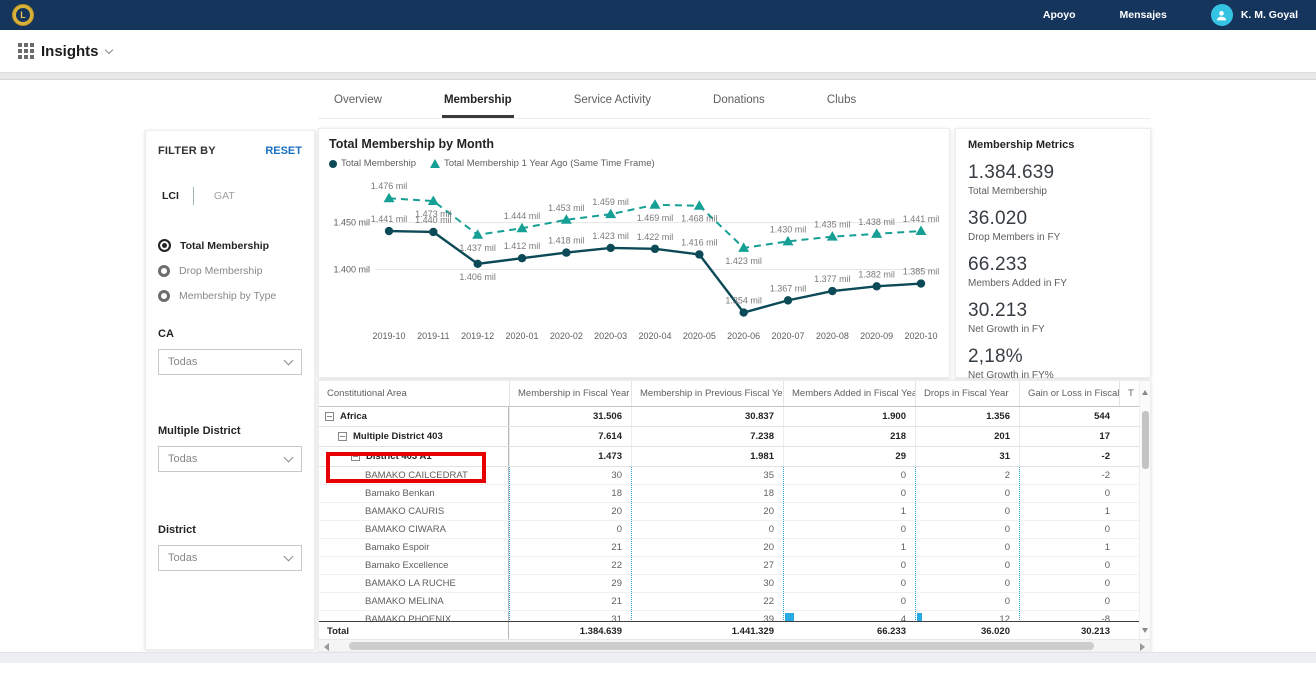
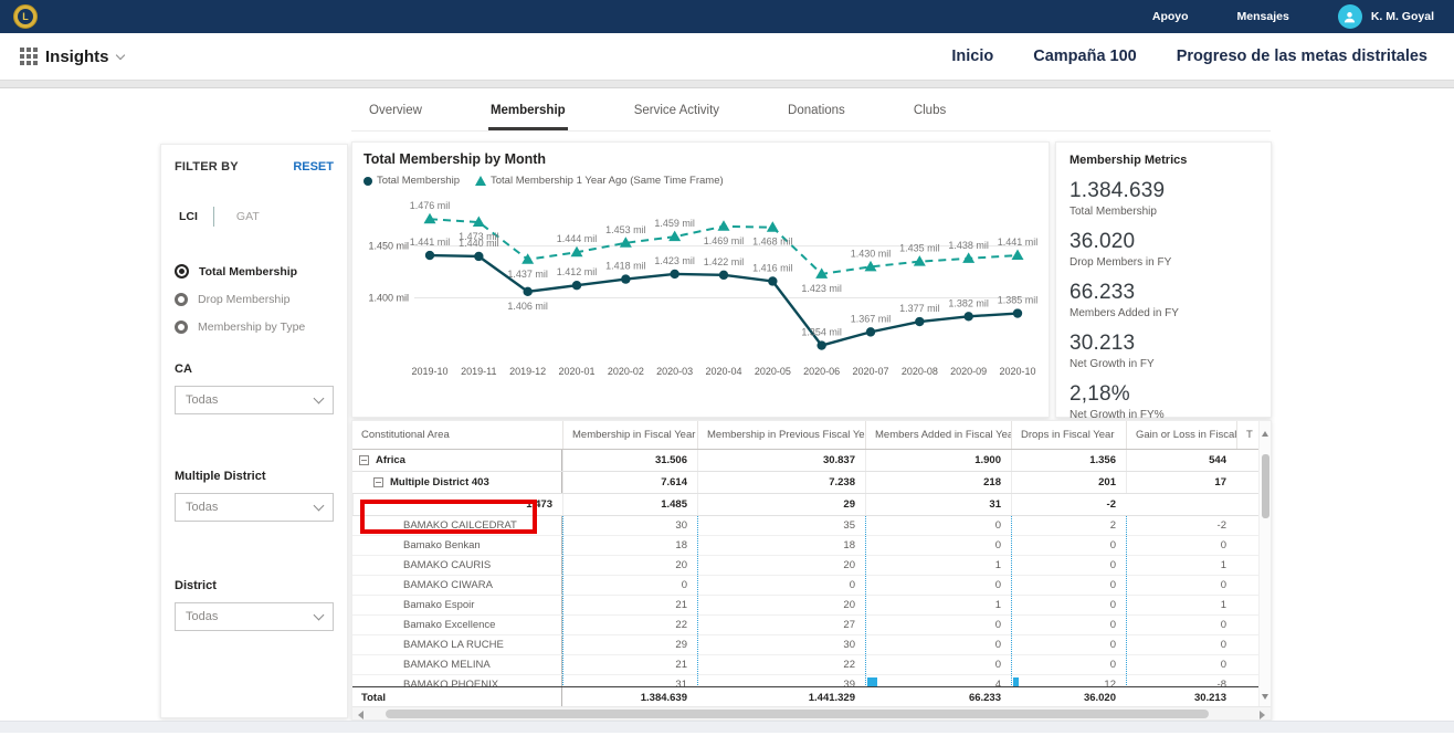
  L
  Apoyo
  Mensajes
  K. M. Goyal
  Insights
+ Inicio
+ Campaña 100
+ Progreso de las metas distritales
  Overview
  Membership
  Service Activity
  Donations
  Clubs
  FILTER BY
  RESET
  LCI
  GAT
  Total Membership
  Drop Membership
  Membership by Type
  CA
  Todas
  Multiple District
  Todas
  District
  Todas
  Total Membership by Month
  Total Membership
  Total Membership 1 Year Ago (Same Time Frame)
  1.450 mil
  1.400 mil
  2019-10
  2019-11
  2019-12
  2020-01
  2020-02
  2020-03
  2020-04
  2020-05
  2020-06
  2020-07
  2020-08
  2020-09
  2020-10
  1.476 mil
  1.473 mil
  1.437 mil
  1.444 mil
  1.453 mil
  1.459 mil
  1.469 mil
  1.468 mil
  1.423 mil
  1.430 mil
  1.435 mil
  1.438 mil
  1.441 mil
  1.441 mil
  1.440 mil
  1.406 mil
  1.412 mil
  1.418 mil
  1.423 mil
  1.422 mil
  1.416 mil
  1.354 mil
  1.367 mil
  1.377 mil
  1.382 mil
  1.385 mil
  Membership Metrics
  1.384.639
  Total Membership
  36.020
  Drop Members in FY
  66.233
  Members Added in FY
  30.213
  Net Growth in FY
  2,18%
  Net Growth in FY%
  Constitutional Area
  Membership in Fiscal Year
  Membership in Previous Fiscal Ye
  Members Added in Fiscal Yea
  Drops in Fiscal Year
  Gain or Loss in Fiscal
  T
  Africa
  31.506
  30.837
  1.900
  1.356
  544
  Multiple District 403
  7.614
  7.238
  218
  201
  17
- District 403 A1
  1.473
- 1.981
+ 1.485
  29
  31
  -2
  BAMAKO CAILCEDRAT
  30
  35
  0
  2
  -2
  Bamako Benkan
  18
  18
  0
  0
  0
  BAMAKO CAURIS
  20
  20
  1
  0
  1
  BAMAKO CIWARA
  0
  0
  0
  0
  0
  Bamako Espoir
  21
  20
  1
  0
  1
  Bamako Excellence
  22
  27
  0
  0
  0
  BAMAKO LA RUCHE
  29
  30
  0
  0
  0
  BAMAKO MELINA
  21
  22
  0
  0
  0
  BAMAKO PHOENIX
  31
  39
  4
  12
  -8
  Total
  1.384.639
  1.441.329
  66.233
  36.020
  30.213
